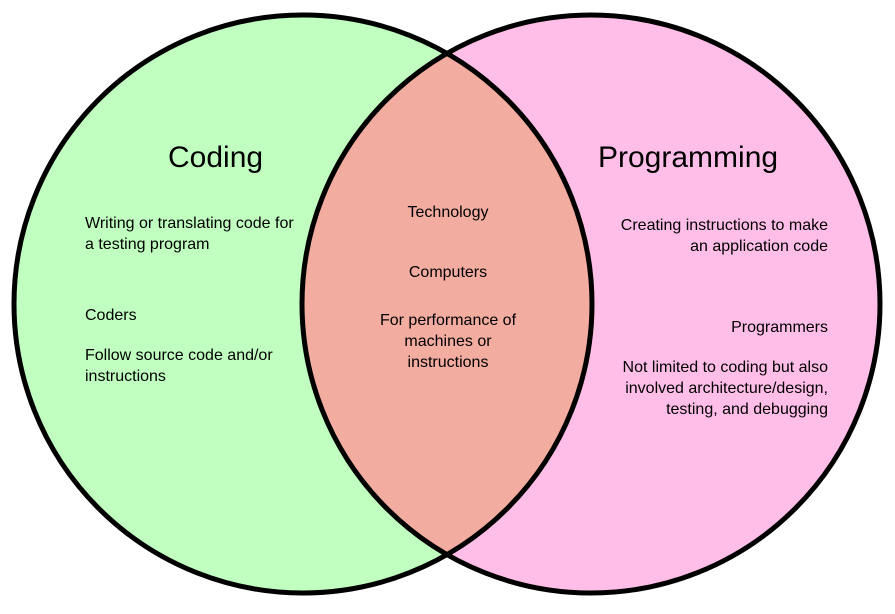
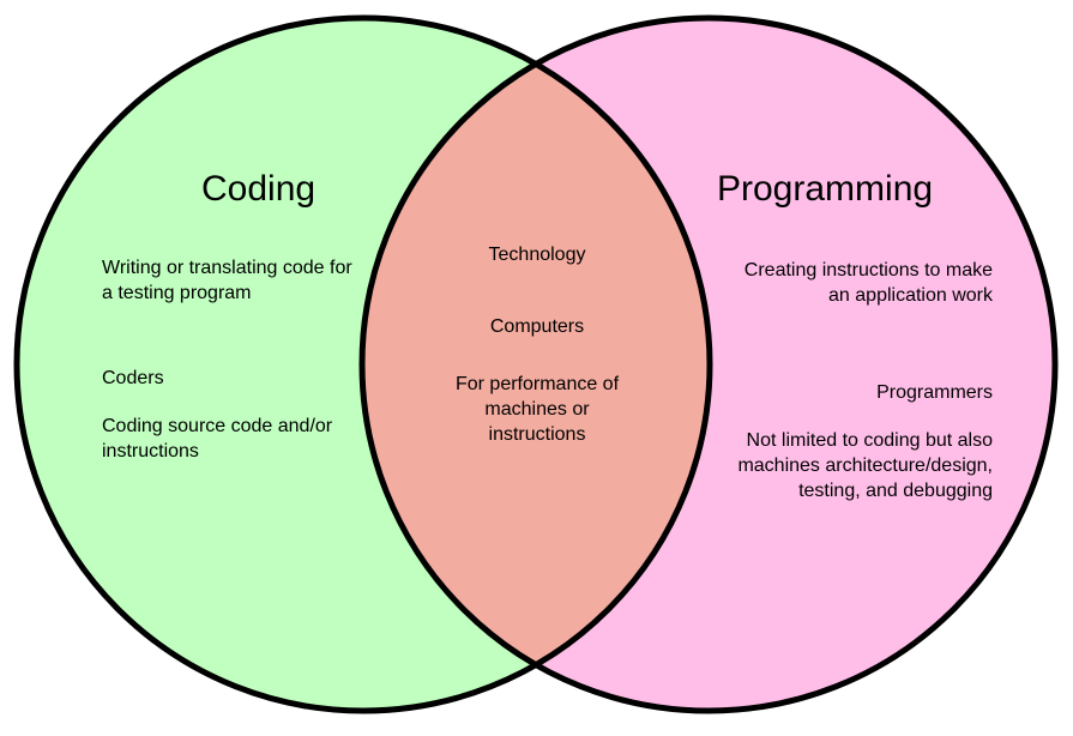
  Coding
  Writing or translating code for a testing program
  Coders
- Follow source code and/or instructions
+ Coding source code and/or instructions
  Technology
  Computers
  For performance of machines or instructions
  Programming
- Creating instructions to make an application code
+ Creating instructions to make an application work
  Programmers
- Not limited to coding but also involved architecture/design, testing, and debugging
+ Not limited to coding but also machines architecture/design, testing, and debugging
